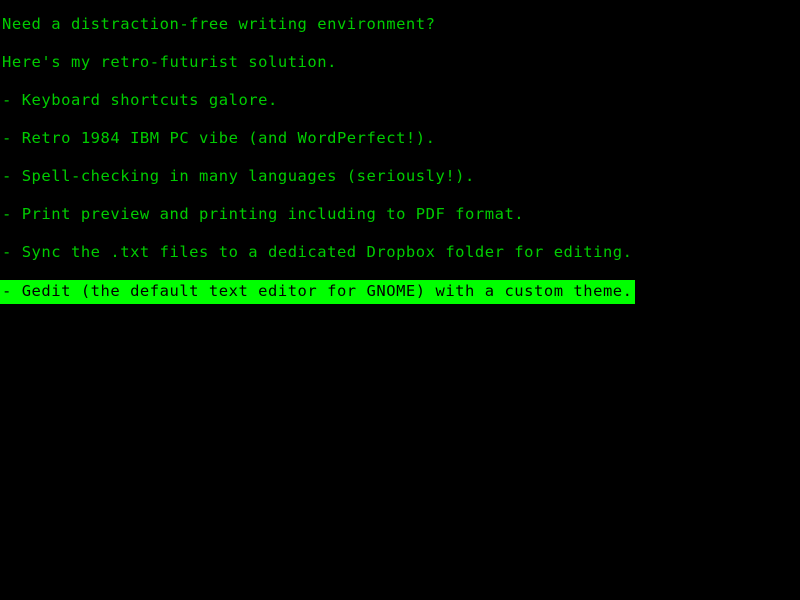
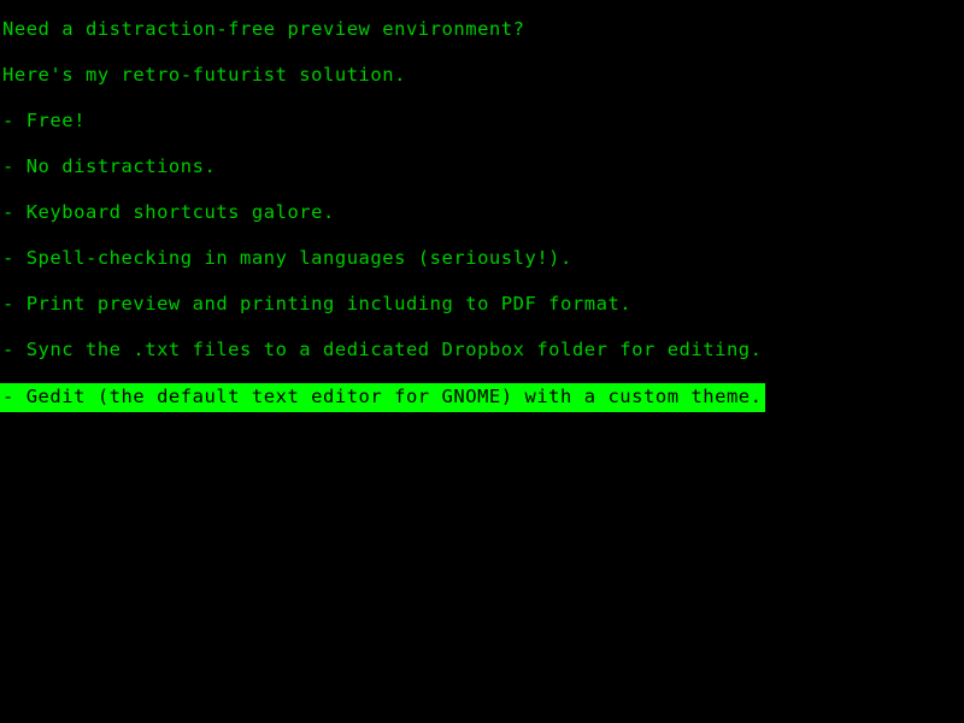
- Need a distraction-free writing environment?
+ Need a distraction-free preview environment?
  Here's my retro-futurist solution.
+ - Free!
+ - No distractions.
  - Keyboard shortcuts galore.
- - Retro 1984 IBM PC vibe (and WordPerfect!).
  - Spell-checking in many languages (seriously!).
  - Print preview and printing including to PDF format.
  - Sync the .txt files to a dedicated Dropbox folder for editing.
  - Gedit (the default text editor for GNOME) with a custom theme.
